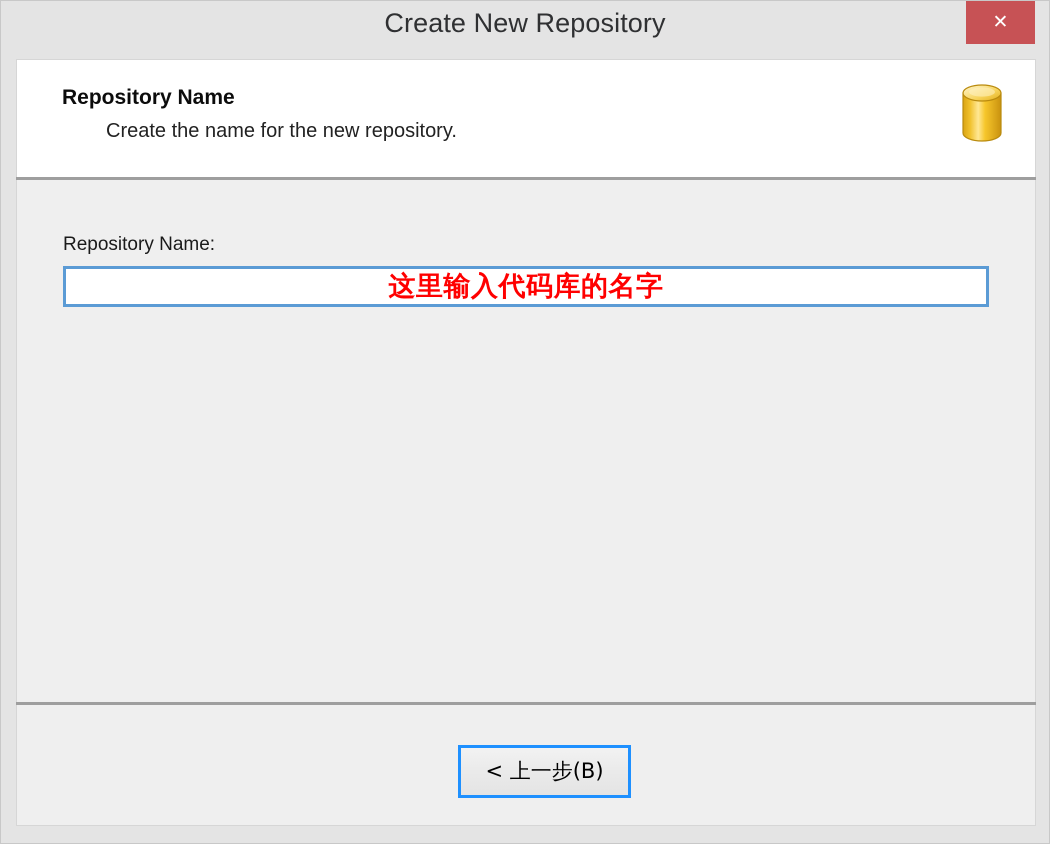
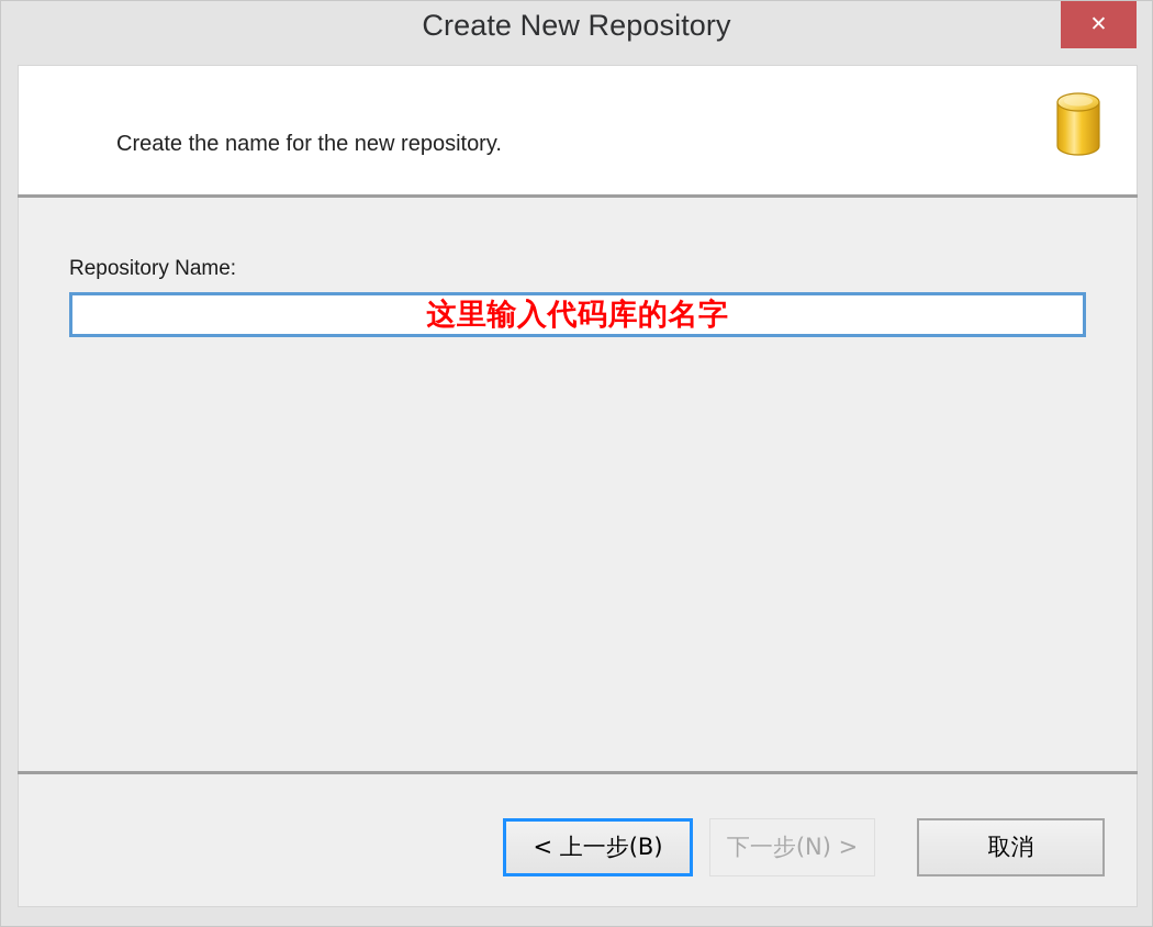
  Create New Repository
  ✕
- Repository Name
  Create the name for the new repository.
  Repository Name:
  这里输入代码库的名字
  < 上一步(B)
+ 下一步(N) >
+ 取消
